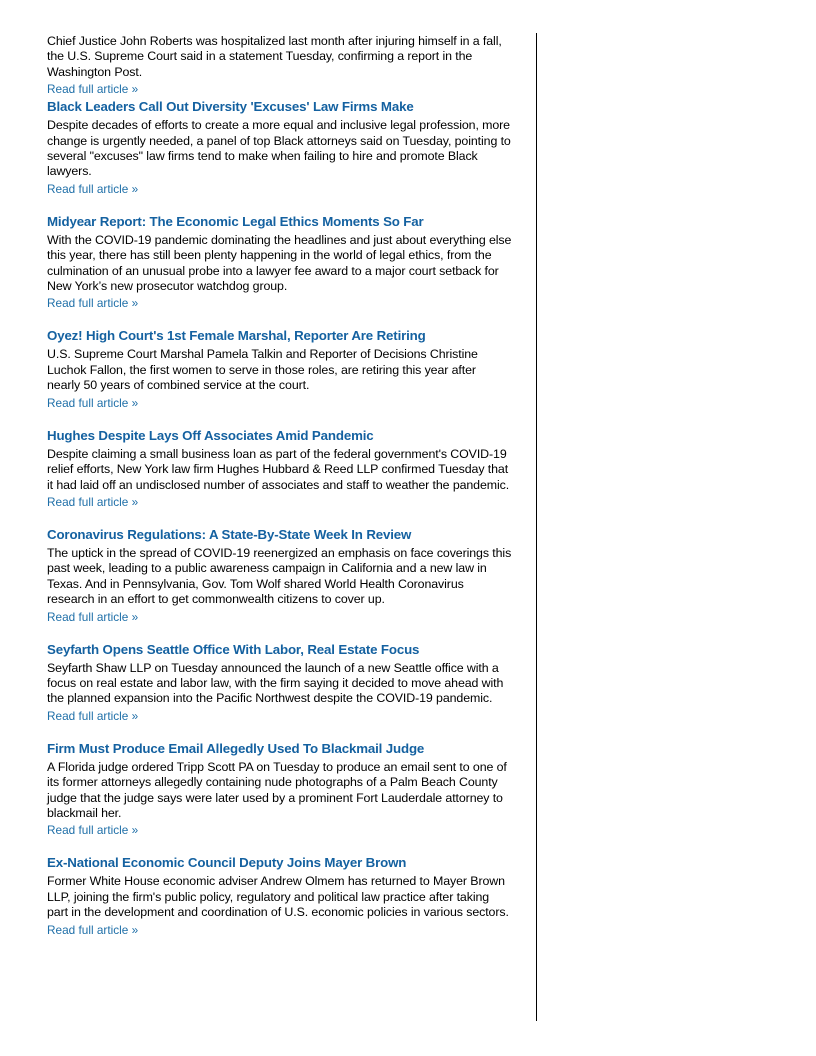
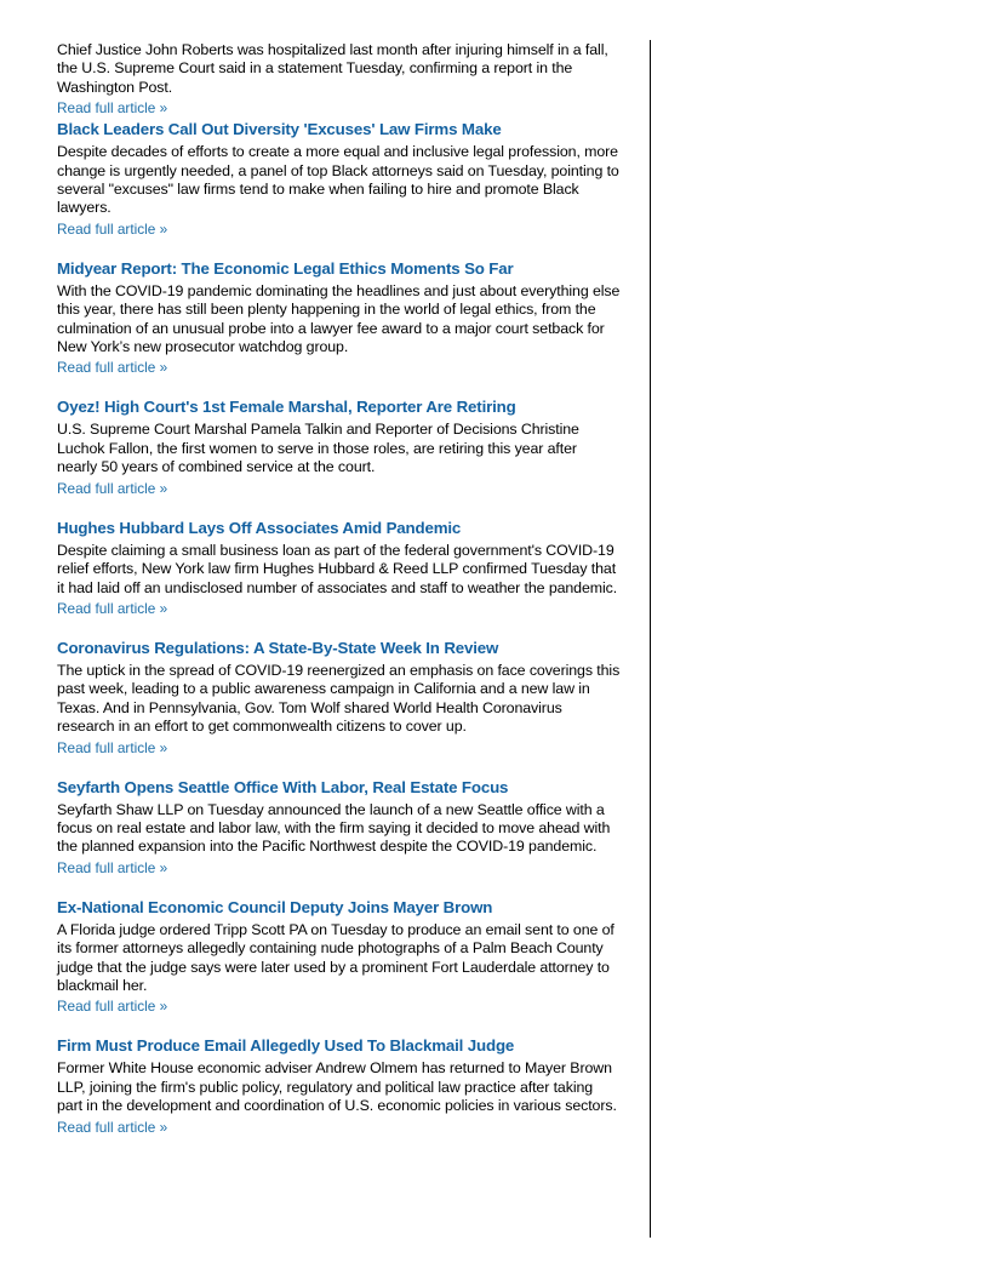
  Chief Justice John Roberts was hospitalized last month after injuring himself in a fall, the U.S. Supreme Court said in a statement Tuesday, confirming a report in the Washington Post.
  Read full article »
  Black Leaders Call Out Diversity 'Excuses' Law Firms Make
  Despite decades of efforts to create a more equal and inclusive legal profession, more change is urgently needed, a panel of top Black attorneys said on Tuesday, pointing to several "excuses" law firms tend to make when failing to hire and promote Black lawyers.
  Read full article »
  Midyear Report: The Economic Legal Ethics Moments So Far
  With the COVID-19 pandemic dominating the headlines and just about everything else this year, there has still been plenty happening in the world of legal ethics, from the culmination of an unusual probe into a lawyer fee award to a major court setback for New York’s new prosecutor watchdog group.
  Read full article »
  Oyez! High Court's 1st Female Marshal, Reporter Are Retiring
  U.S. Supreme Court Marshal Pamela Talkin and Reporter of Decisions Christine Luchok Fallon, the first women to serve in those roles, are retiring this year after nearly 50 years of combined service at the court.
  Read full article »
- Hughes Despite Lays Off Associates Amid Pandemic
+ Hughes Hubbard Lays Off Associates Amid Pandemic
  Despite claiming a small business loan as part of the federal government's COVID-19 relief efforts, New York law firm Hughes Hubbard & Reed LLP confirmed Tuesday that it had laid off an undisclosed number of associates and staff to weather the pandemic.
  Read full article »
  Coronavirus Regulations: A State-By-State Week In Review
  The uptick in the spread of COVID-19 reenergized an emphasis on face coverings this past week, leading to a public awareness campaign in California and a new law in Texas. And in Pennsylvania, Gov. Tom Wolf shared World Health Coronavirus research in an effort to get commonwealth citizens to cover up.
  Read full article »
  Seyfarth Opens Seattle Office With Labor, Real Estate Focus
  Seyfarth Shaw LLP on Tuesday announced the launch of a new Seattle office with a focus on real estate and labor law, with the firm saying it decided to move ahead with the planned expansion into the Pacific Northwest despite the COVID-19 pandemic.
  Read full article »
- Firm Must Produce Email Allegedly Used To Blackmail Judge
+ Ex-National Economic Council Deputy Joins Mayer Brown
  A Florida judge ordered Tripp Scott PA on Tuesday to produce an email sent to one of its former attorneys allegedly containing nude photographs of a Palm Beach County judge that the judge says were later used by a prominent Fort Lauderdale attorney to blackmail her.
  Read full article »
- Ex-National Economic Council Deputy Joins Mayer Brown
+ Firm Must Produce Email Allegedly Used To Blackmail Judge
  Former White House economic adviser Andrew Olmem has returned to Mayer Brown LLP, joining the firm's public policy, regulatory and political law practice after taking part in the development and coordination of U.S. economic policies in various sectors.
  Read full article »
